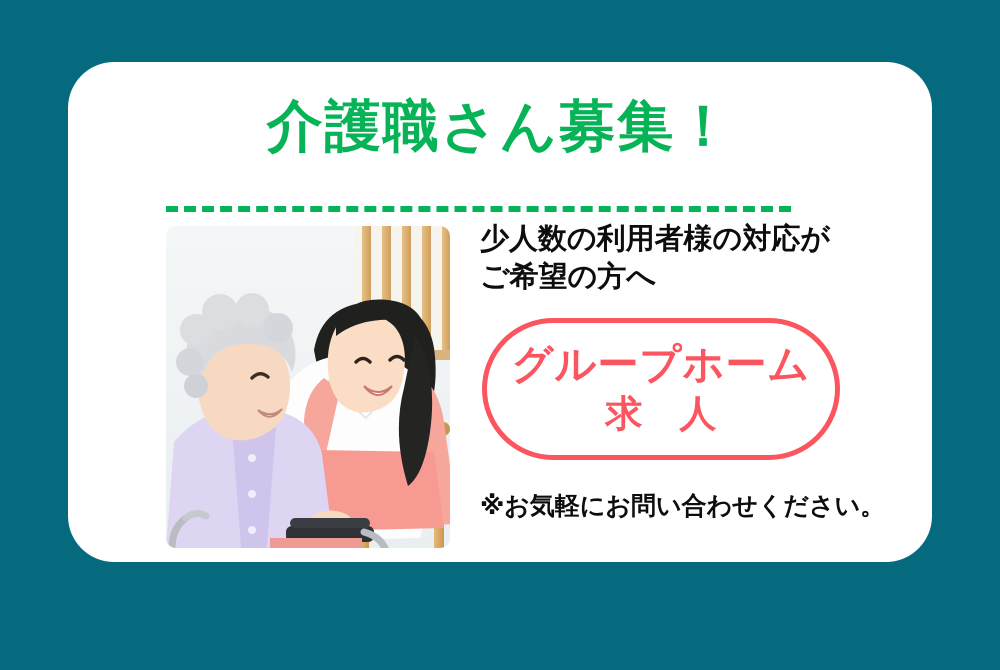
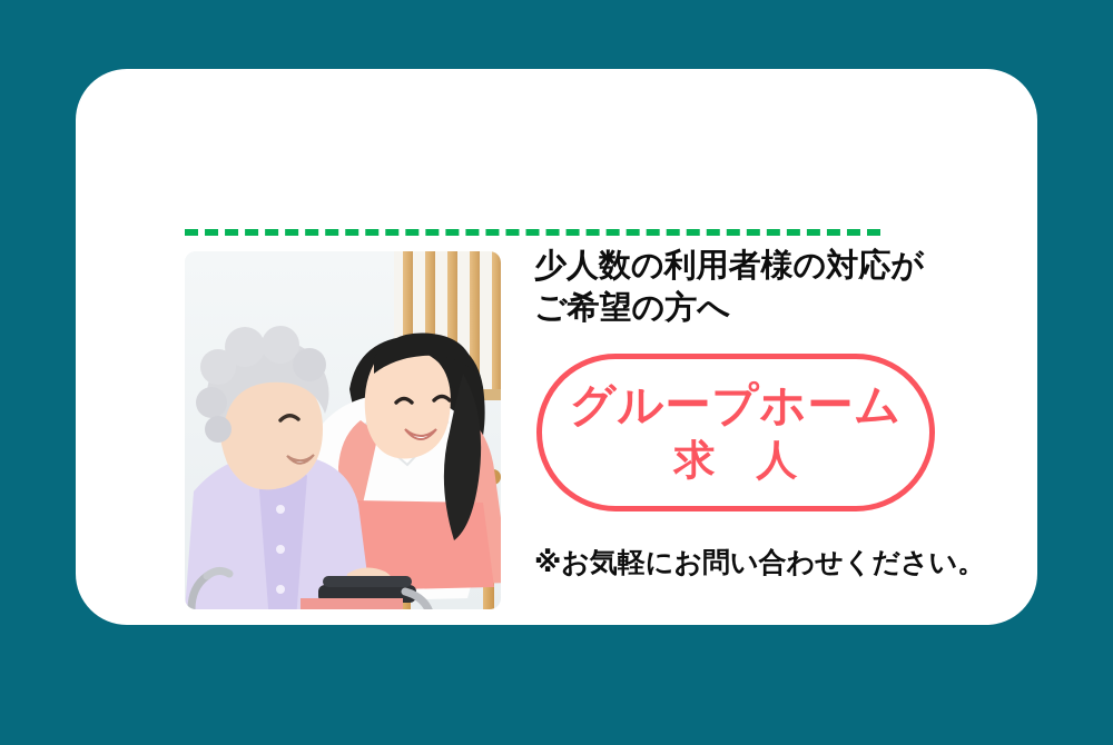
- 介護職さん募集！
  少人数の利用者様の対応が
  ご希望の方へ
  グループホーム
  求 人
  ※お気軽にお問い合わせください。
